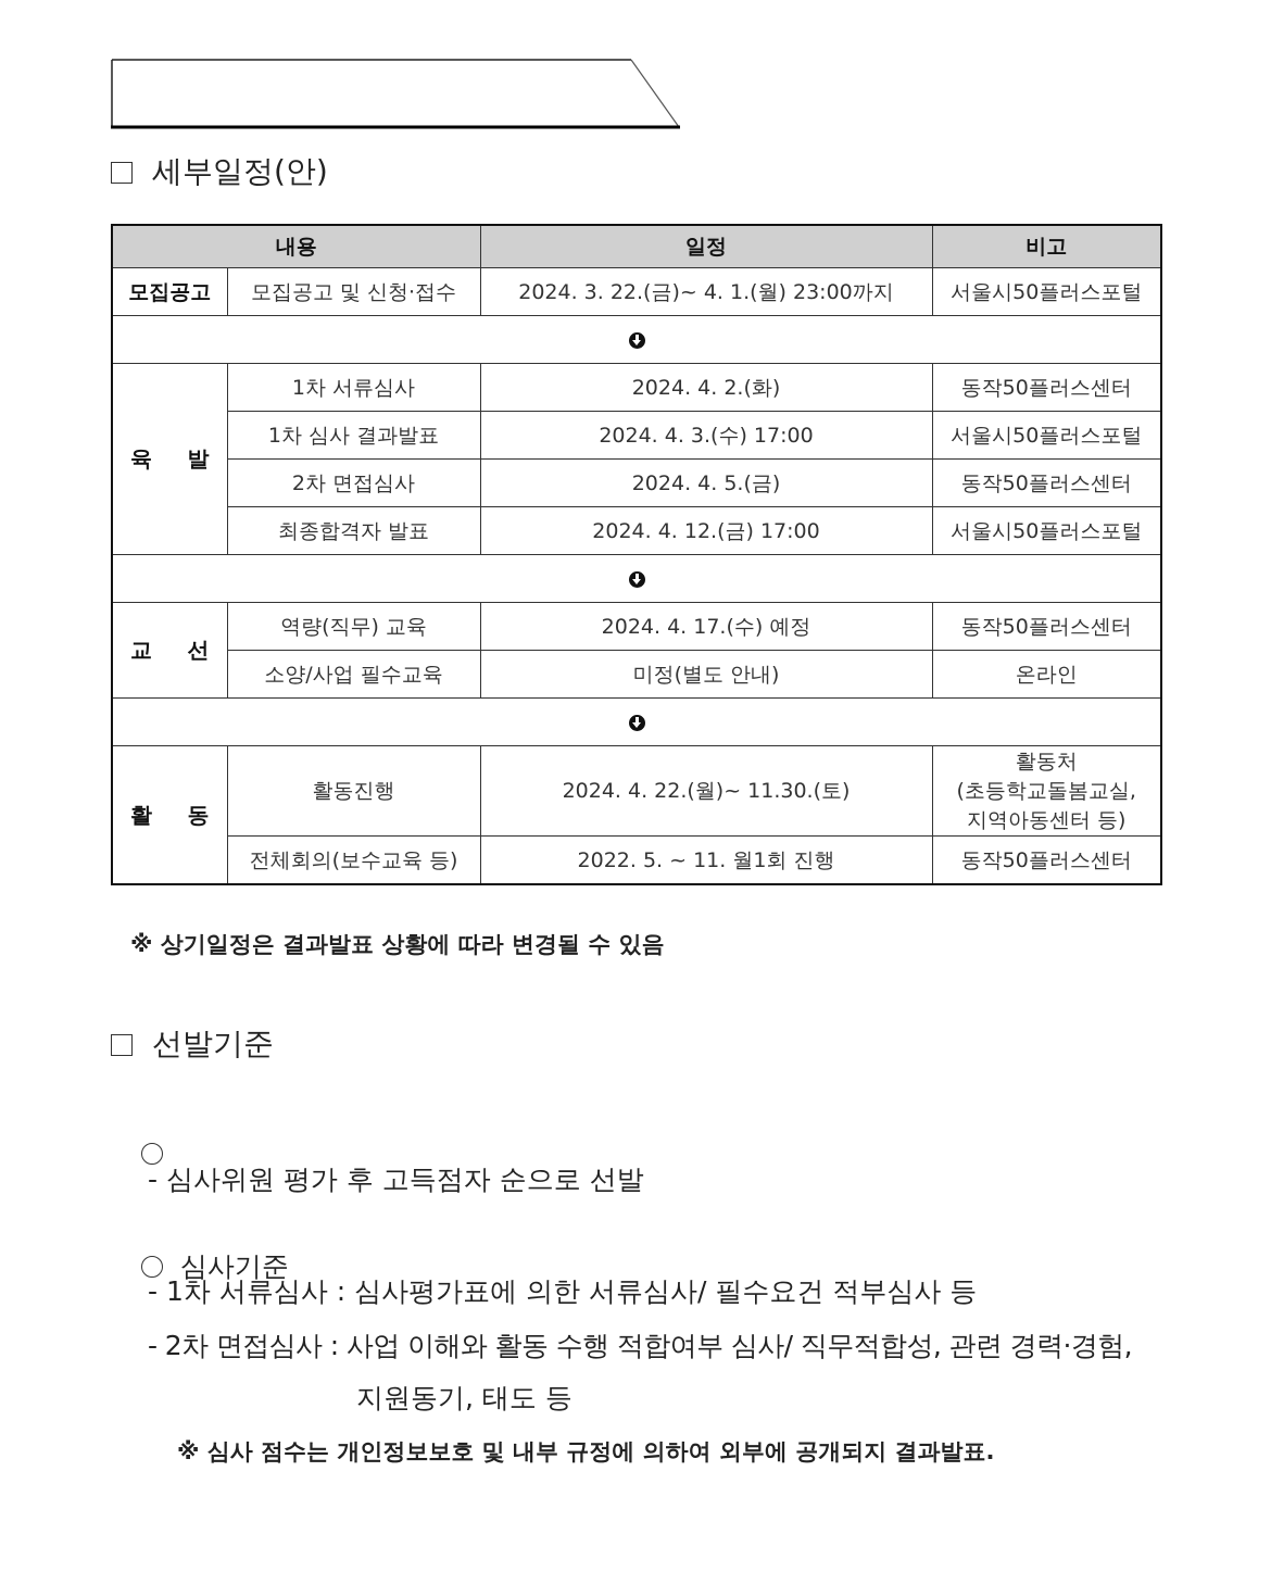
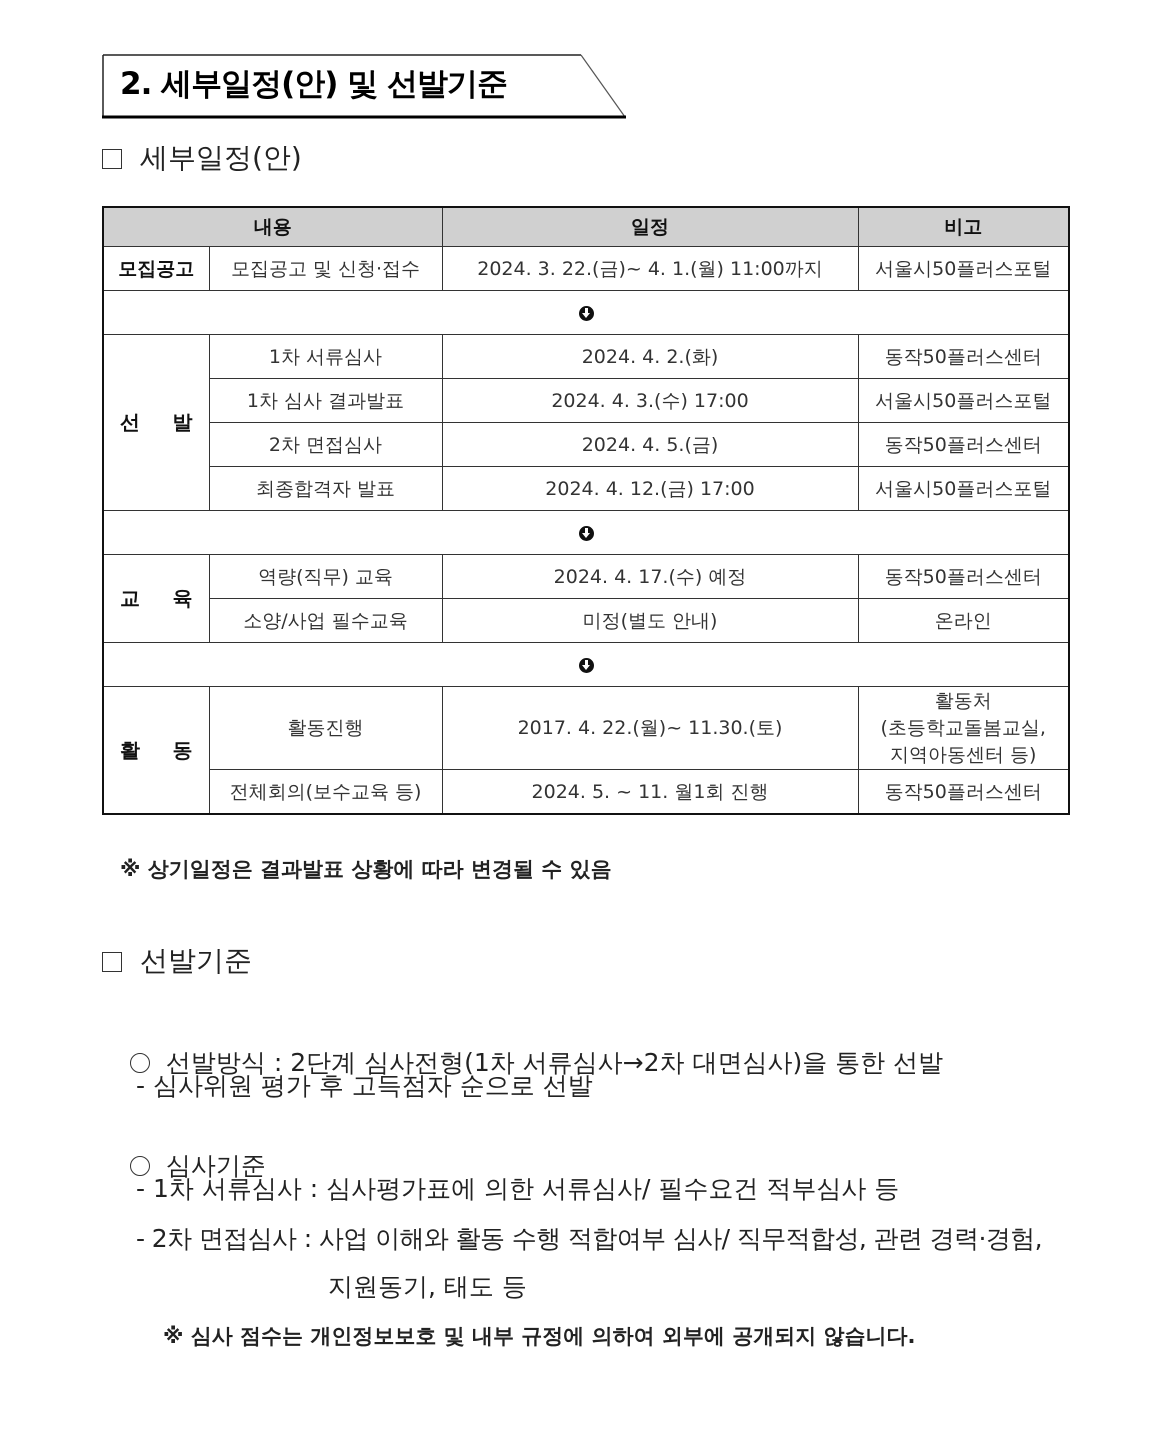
+ 2. 세부일정(안) 및 선발기준
  세부일정(안)
  내용	일정	비고
- 모집공고	모집공고 및 신청·접수	2024. 3. 22.(금)~ 4. 1.(월) 23:00까지	서울시50플러스포털
+ 모집공고	모집공고 및 신청·접수	2024. 3. 22.(금)~ 4. 1.(월) 11:00까지	서울시50플러스포털
- 육 발	1차 서류심사	2024. 4. 2.(화)	동작50플러스센터
+ 선 발	1차 서류심사	2024. 4. 2.(화)	동작50플러스센터
  1차 심사 결과발표	2024. 4. 3.(수) 17:00	서울시50플러스포털
  2차 면접심사	2024. 4. 5.(금)	동작50플러스센터
  최종합격자 발표	2024. 4. 12.(금) 17:00	서울시50플러스포털
- 교 선	역량(직무) 교육	2024. 4. 17.(수) 예정	동작50플러스센터
+ 교 육	역량(직무) 교육	2024. 4. 17.(수) 예정	동작50플러스센터
  소양/사업 필수교육	미정(별도 안내)	온라인
- 활 동	활동진행	2024. 4. 22.(월)~ 11.30.(토)	활동처 (초등학교돌봄교실, 지역아동센터 등)
+ 활 동	활동진행	2017. 4. 22.(월)~ 11.30.(토)	활동처 (초등학교돌봄교실, 지역아동센터 등)
- 전체회의(보수교육 등)	2022. 5. ~ 11. 월1회 진행	동작50플러스센터
+ 전체회의(보수교육 등)	2024. 5. ~ 11. 월1회 진행	동작50플러스센터
  ※ 상기일정은 결과발표 상황에 따라 변경될 수 있음
  선발기준
+ 선발방식 : 2단계 심사전형(1차 서류심사→2차 대면심사)을 통한 선발
  - 심사위원 평가 후 고득점자 순으로 선발
  심사기준
  - 1차 서류심사 : 심사평가표에 의한 서류심사/ 필수요건 적부심사 등
  - 2차 면접심사 : 사업 이해와 활동 수행 적합여부 심사/ 직무적합성, 관련 경력·경험,
  지원동기, 태도 등
- ※ 심사 점수는 개인정보보호 및 내부 규정에 의하여 외부에 공개되지 결과발표.
+ ※ 심사 점수는 개인정보보호 및 내부 규정에 의하여 외부에 공개되지 않습니다.
